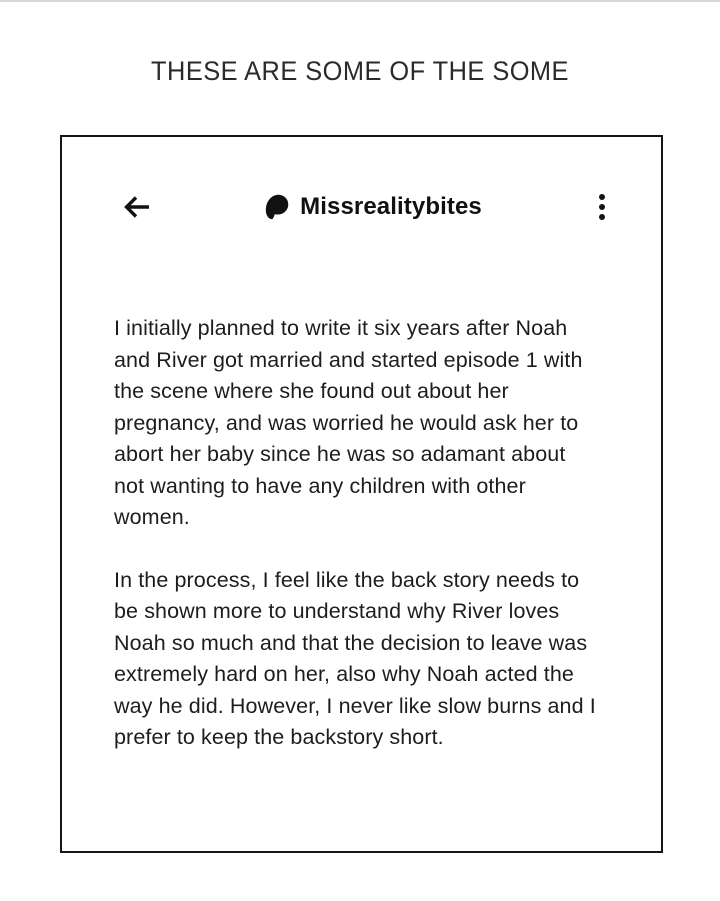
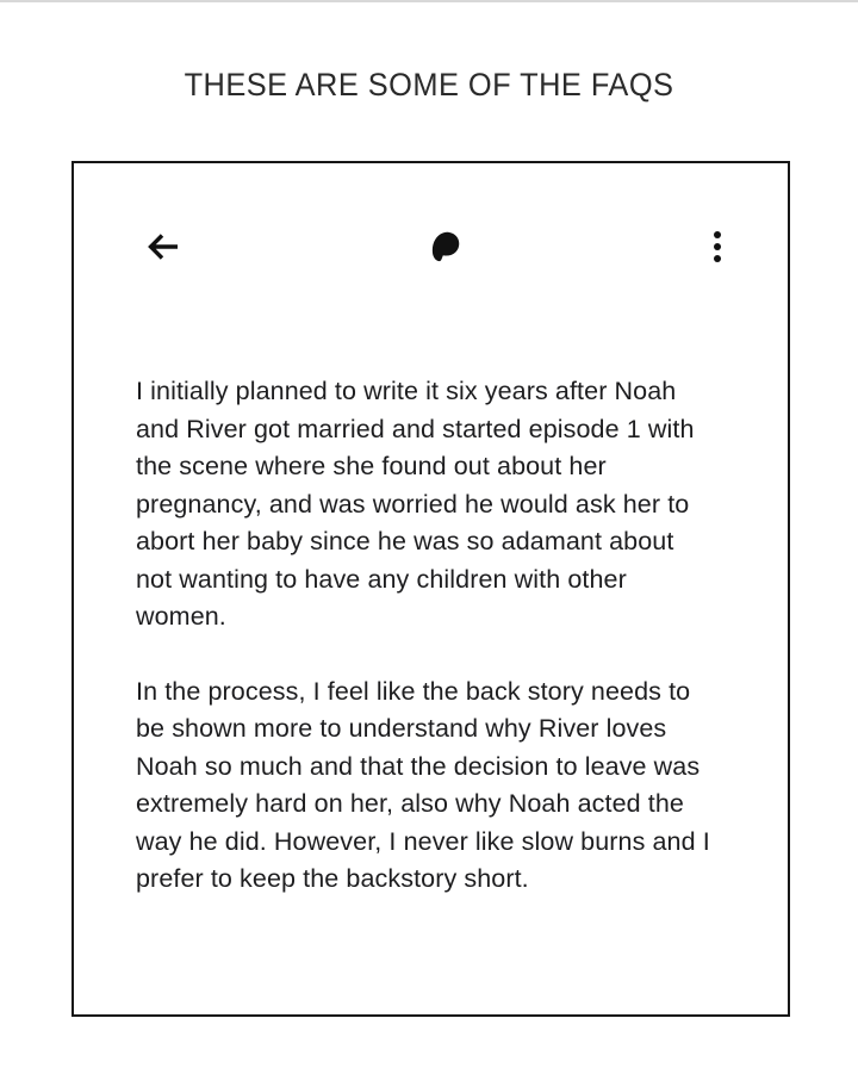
- THESE ARE SOME OF THE SOME
+ THESE ARE SOME OF THE FAQS
- Missrealitybites
  I initially planned to write it six years after Noah
  and River got married and started episode 1 with
  the scene where she found out about her
  pregnancy, and was worried he would ask her to
  abort her baby since he was so adamant about
  not wanting to have any children with other
  women.
  In the process, I feel like the back story needs to
  be shown more to understand why River loves
  Noah so much and that the decision to leave was
  extremely hard on her, also why Noah acted the
  way he did. However, I never like slow burns and I
  prefer to keep the backstory short.
